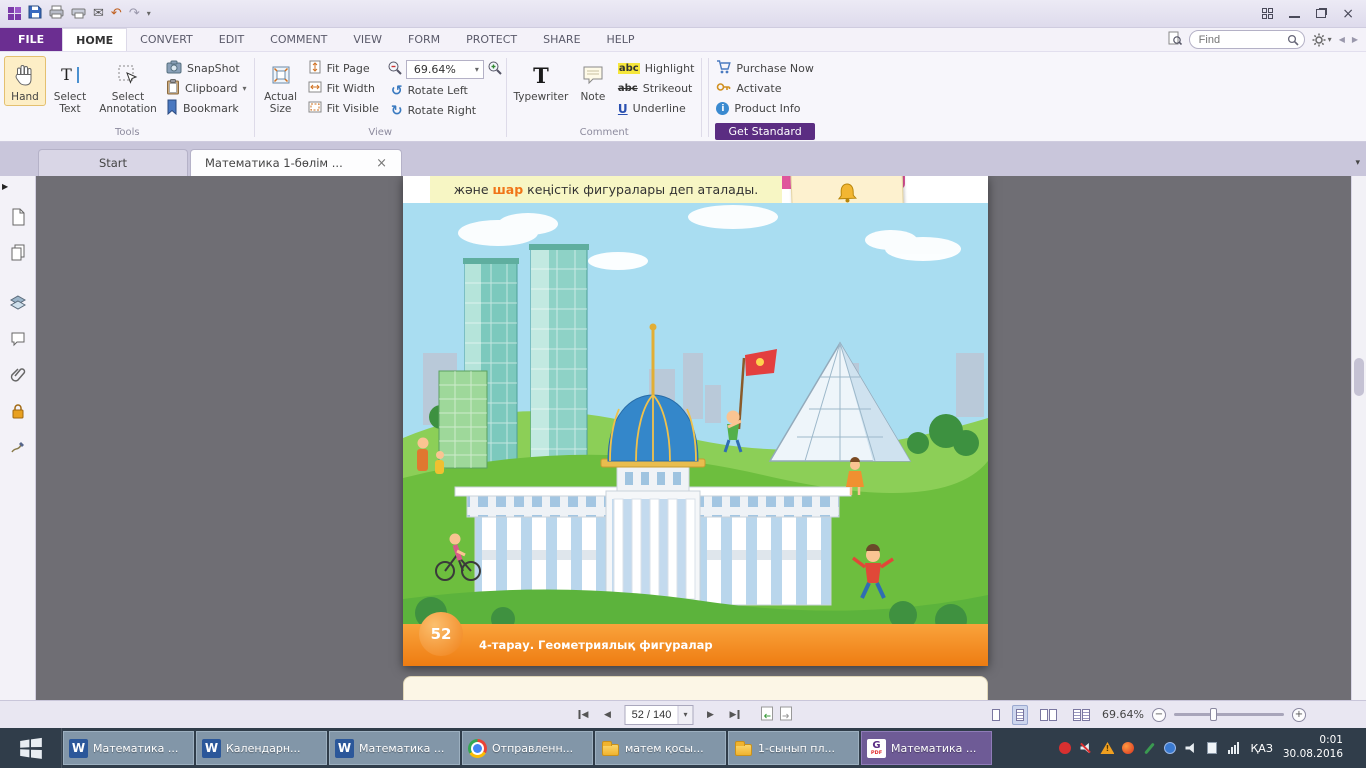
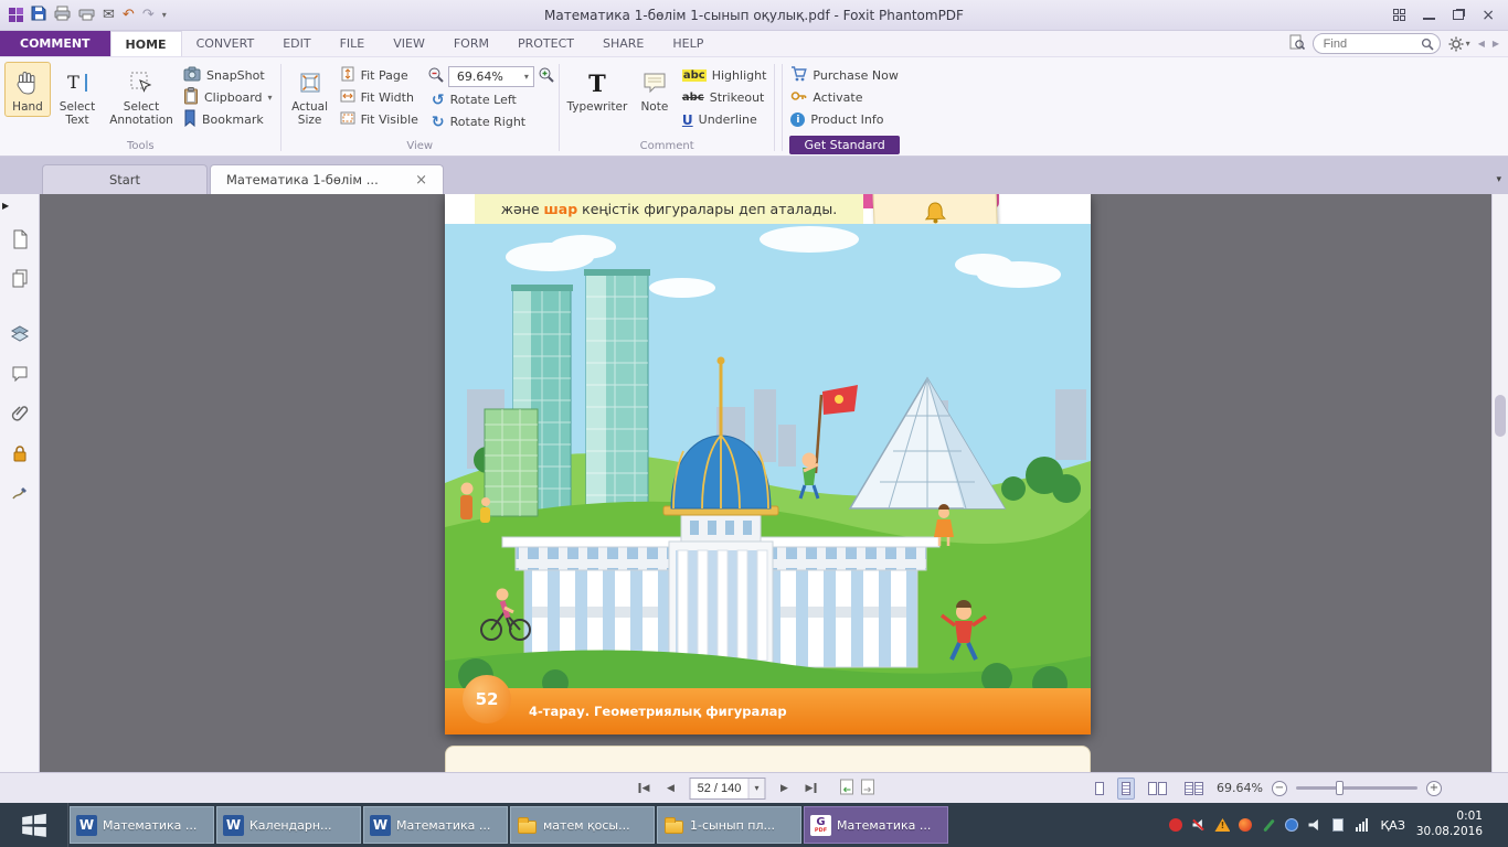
  ✉
  ↶
  ↷
  ▾
+ Математика 1-бөлім 1-сынып оқулық.pdf - Foxit PhantomPDF
  ×
- FILE
+ COMMENT
  HOME
  CONVERT
  EDIT
- COMMENT
+ FILE
  VIEW
  FORM
  PROTECT
  SHARE
  HELP
  Find
  ▾
  ◀
  ▶
  Hand
  T
  Select Text
  Select Annotation
  SnapShot
  Clipboard
  ▾
  Bookmark
  Tools
  Actual Size
  Fit Page
  Fit Width
  Fit Visible
  69.64%
  ▾
  ↺
  Rotate Left
  ↻
  Rotate Right
  View
  T
  Typewriter
  Note
  abc
  Highlight
  abc
  Strikeout
  U
  Underline
  Comment
  Purchase Now
  Activate
  i
  Product Info
  Get Standard
  Start
  Математика 1-бөлім ...
  ×
  ▾
  ▶
  және шар кеңістік фигуралары деп аталады.
  52
  4-тарау. Геометриялық фигуралар
  ◀
  ◀
  52 / 140
  ▾
  ▶
  ▶
  69.64%
  −
  +
  W
  Математика ...
  W
  Календарн...
  W
  Математика ...
- Отправленн...
  матем қосы...
  1-сынып пл...
  G
  Математика ...
  !
  ҚАЗ
  0:01
  30.08.2016
